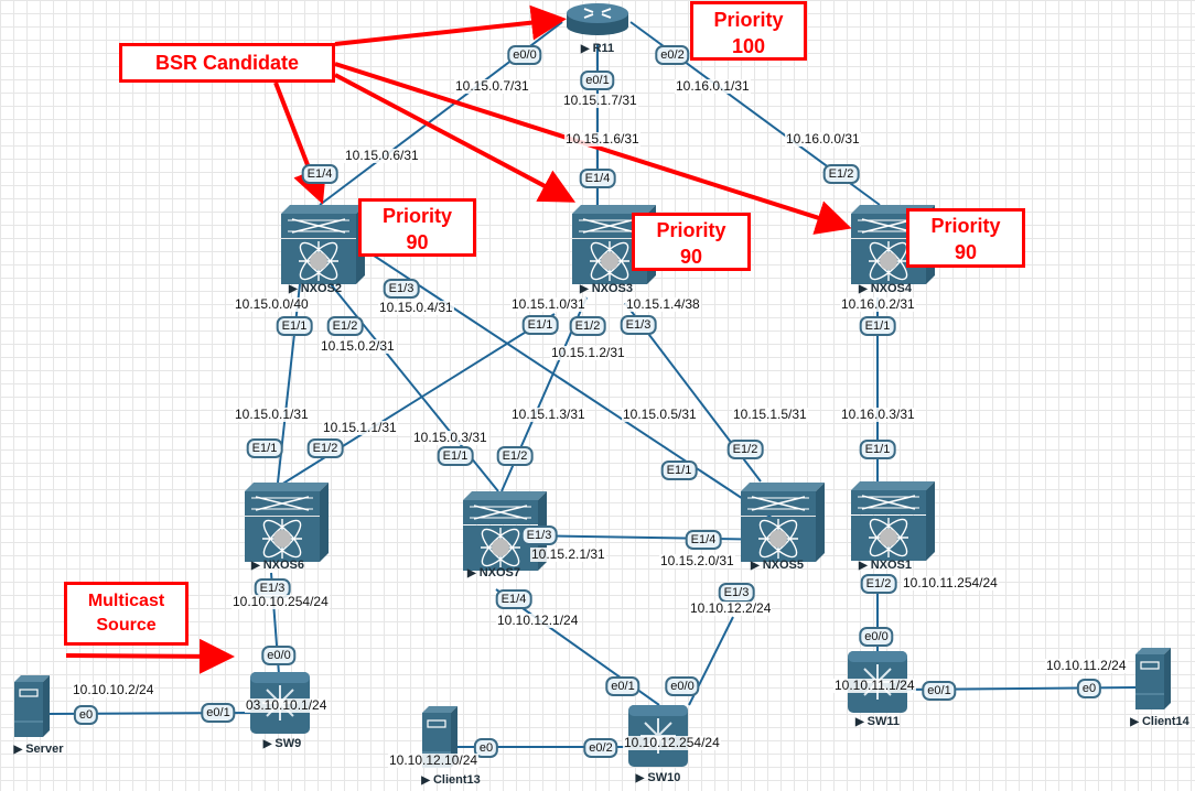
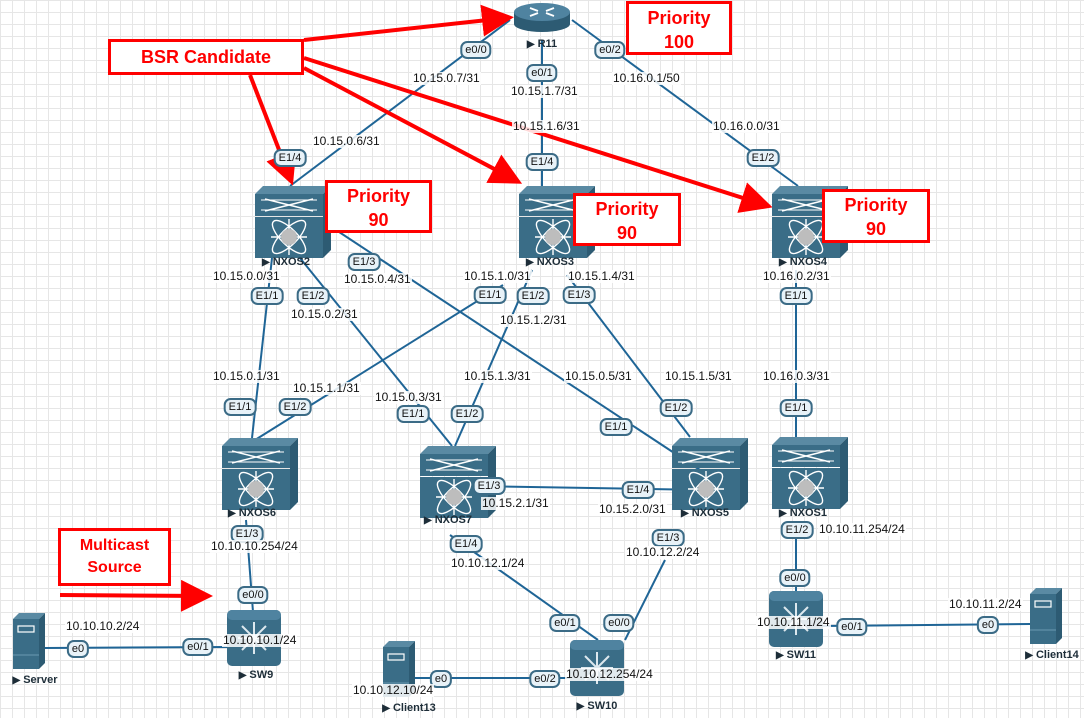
  e0/0
  E1/4
  10.15.0.7/31
  10.15.0.6/31
  e0/1
  E1/4
  10.15.1.7/31
  10.15.1.6/31
  e0/2
  E1/2
- 10.16.0.1/31
+ 10.16.0.1/50
  10.16.0.0/31
  E1/1
  E1/1
- 10.15.0.0/40
+ 10.15.0.0/31
  10.15.0.1/31
  E1/2
  E1/1
  10.15.0.2/31
  10.15.0.3/31
  E1/3
  E1/1
  10.15.0.4/31
  10.15.0.5/31
  E1/1
  E1/2
  10.15.1.0/31
  10.15.1.1/31
  E1/2
  E1/2
  10.15.1.2/31
  10.15.1.3/31
  E1/3
  E1/2
- 10.15.1.4/38
+ 10.15.1.4/31
  10.15.1.5/31
  E1/1
  E1/1
  10.16.0.2/31
  10.16.0.3/31
  E1/3
  E1/4
  10.15.2.1/31
  10.15.2.0/31
  E1/3
  e0/0
  10.10.10.254/24
  E1/4
  e0/1
  10.10.12.1/24
  E1/3
  e0/0
  10.10.12.2/24
  E1/2
  e0/0
  10.10.11.254/24
  e0
  e0/1
  10.10.10.2/24
- 03.10.10.1/24
+ 10.10.10.1/24
  e0
  e0/2
  10.10.12.10/24
  10.10.12.254/24
  e0/1
  e0
  10.10.11.1/24
  10.10.11.2/24
  ▶ R11
  ▶ NXOS2
  ▶ NXOS3
  ▶ NXOS4
  ▶ NXOS6
  ▶ NXOS7
  ▶ NXOS5
  ▶ NXOS1
  ▶ SW9
  ▶ SW10
  ▶ SW11
  ▶ Server
  ▶ Client13
  ▶ Client14
  BSR Candidate
  Priority
  100
  Priority
  90
  Priority
  90
  Priority
  90
  Multicast
  Source
